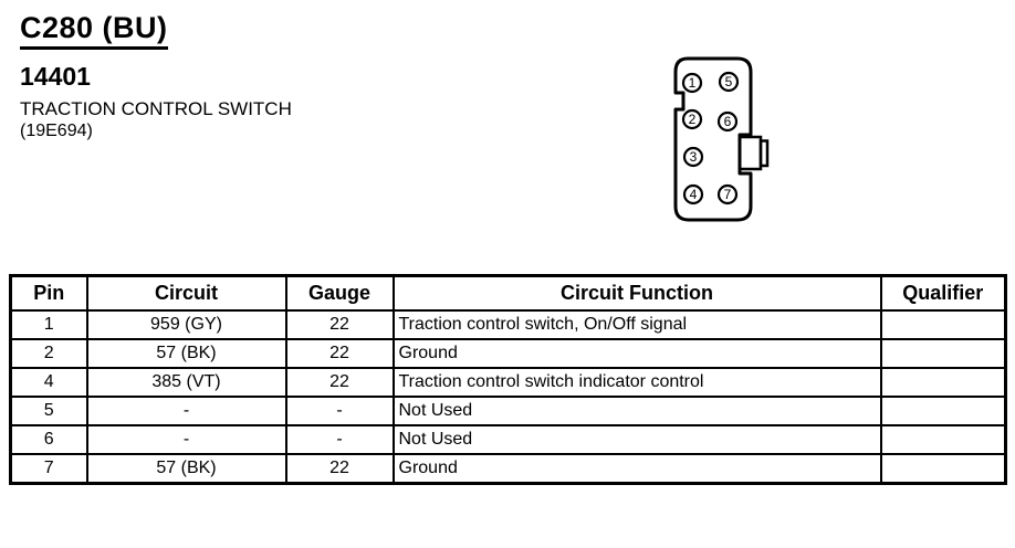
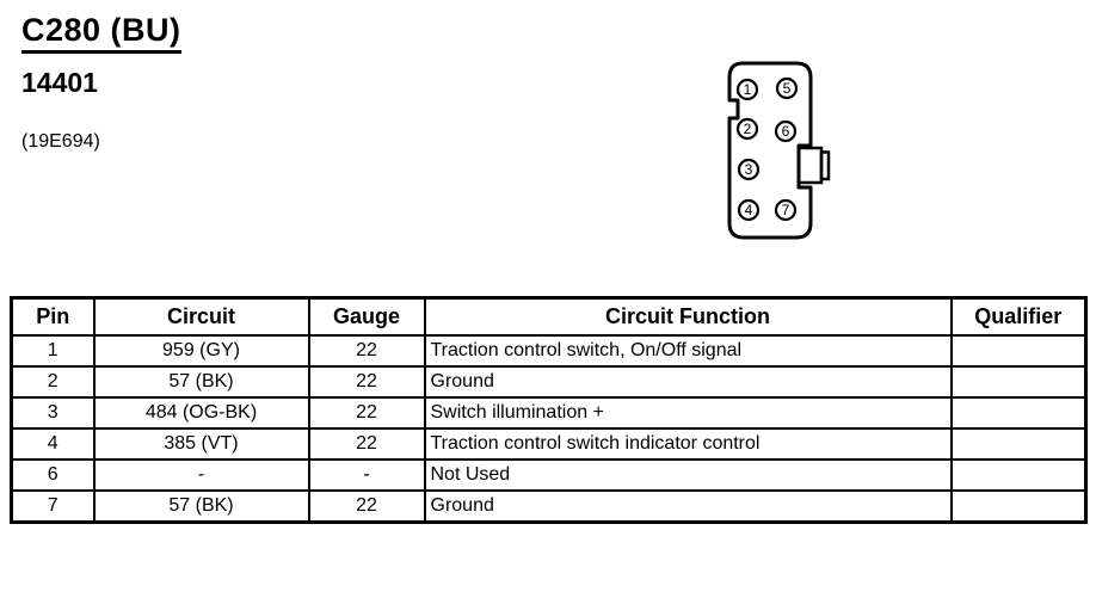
  C280 (BU)
  14401
- TRACTION CONTROL SWITCH
  (19E694)
  1
  5
  2
  6
  3
  4
  7
  Pin	Circuit	Gauge	Circuit Function	Qualifier
  1	959 (GY)	22	Traction control switch, On/Off signal
  2	57 (BK)	22	Ground
+ 3	484 (OG-BK)	22	Switch illumination +
  4	385 (VT)	22	Traction control switch indicator control
- 5	-	-	Not Used
  6	-	-	Not Used
  7	57 (BK)	22	Ground
